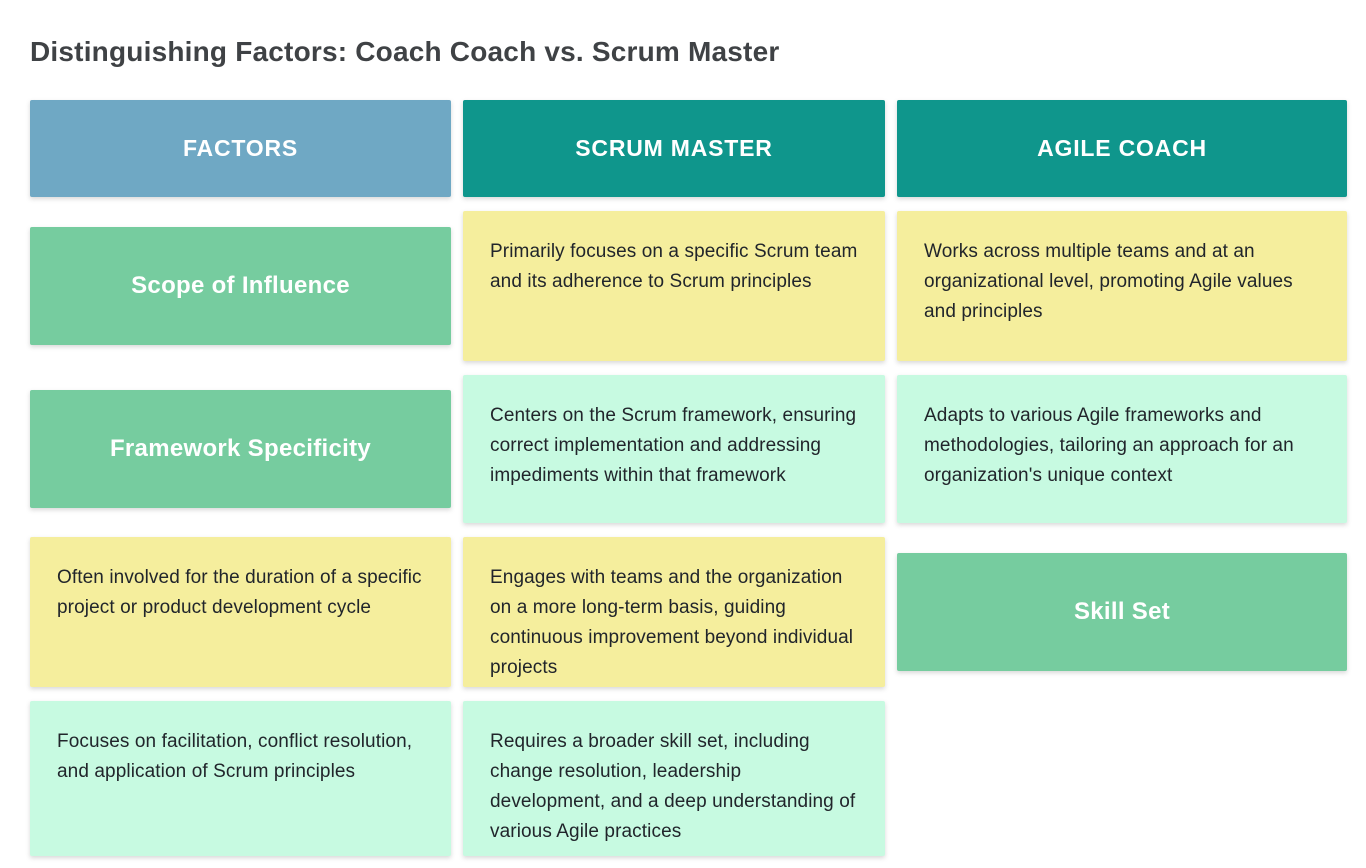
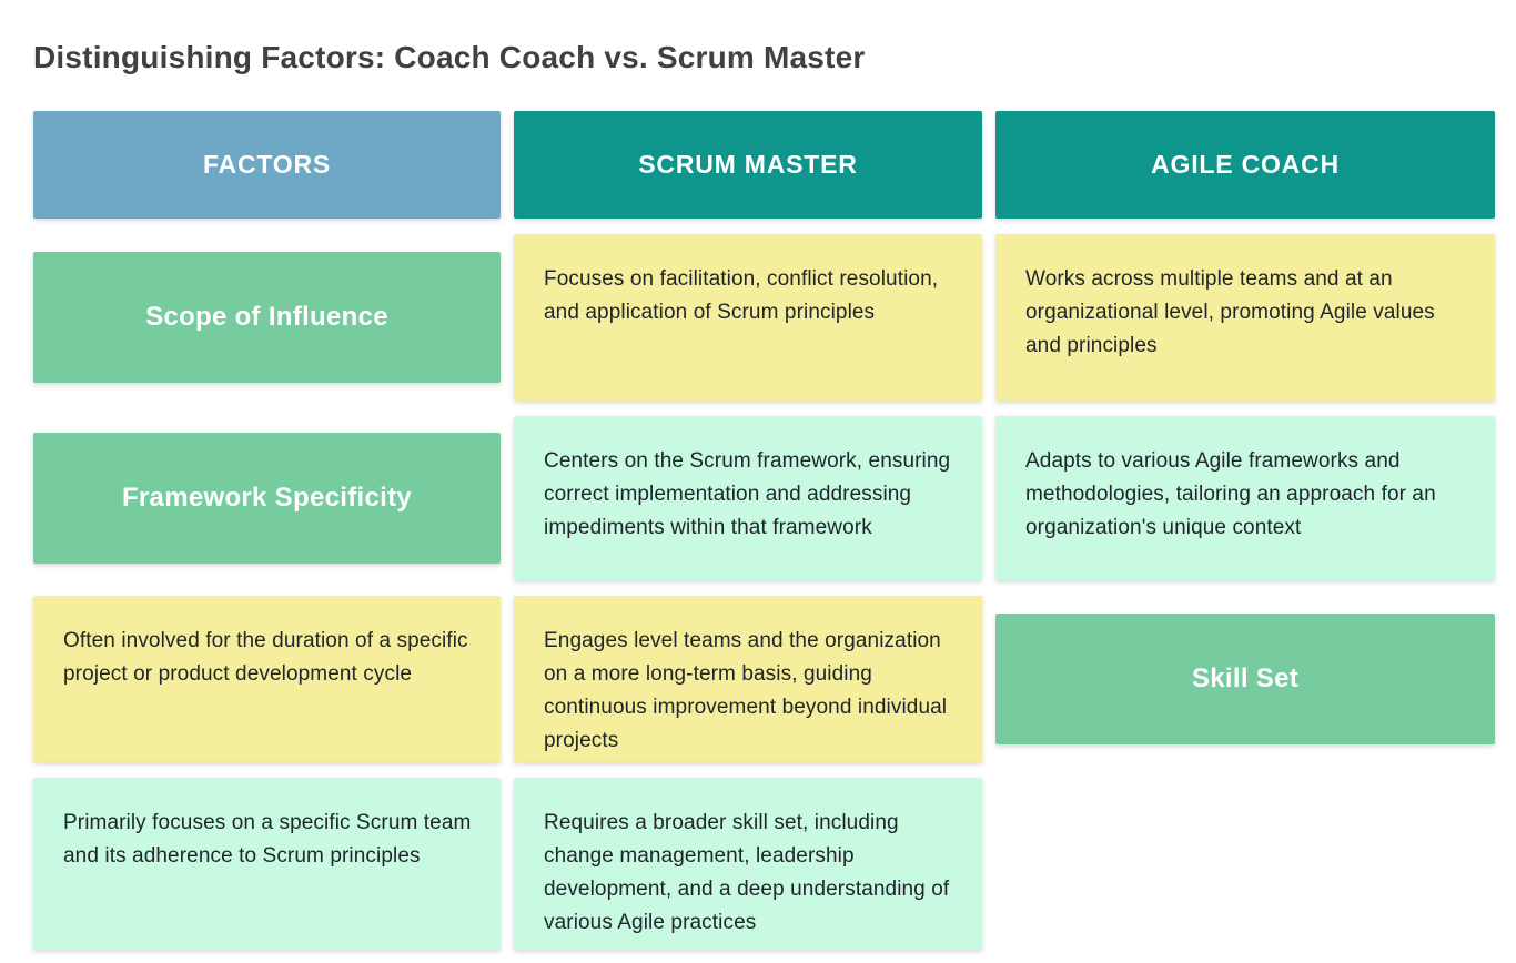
  Distinguishing Factors: Coach Coach vs. Scrum Master
  FACTORS
  SCRUM MASTER
  AGILE COACH
  Scope of Influence
- Primarily focuses on a specific Scrum team and its adherence to Scrum principles
+ Focuses on facilitation, conflict resolution, and application of Scrum principles
  Works across multiple teams and at an organizational level, promoting Agile values and principles
  Framework Specificity
  Centers on the Scrum framework, ensuring correct implementation and addressing impediments within that framework
  Adapts to various Agile frameworks and methodologies, tailoring an approach for an organization's unique context
  Often involved for the duration of a specific project or product development cycle
- Engages with teams and the organization on a more long-term basis, guiding continuous improvement beyond individual projects
+ Engages level teams and the organization on a more long-term basis, guiding continuous improvement beyond individual projects
  Skill Set
- Focuses on facilitation, conflict resolution, and application of Scrum principles
+ Primarily focuses on a specific Scrum team and its adherence to Scrum principles
- Requires a broader skill set, including change resolution, leadership development, and a deep understanding of various Agile practices
+ Requires a broader skill set, including change management, leadership development, and a deep understanding of various Agile practices
